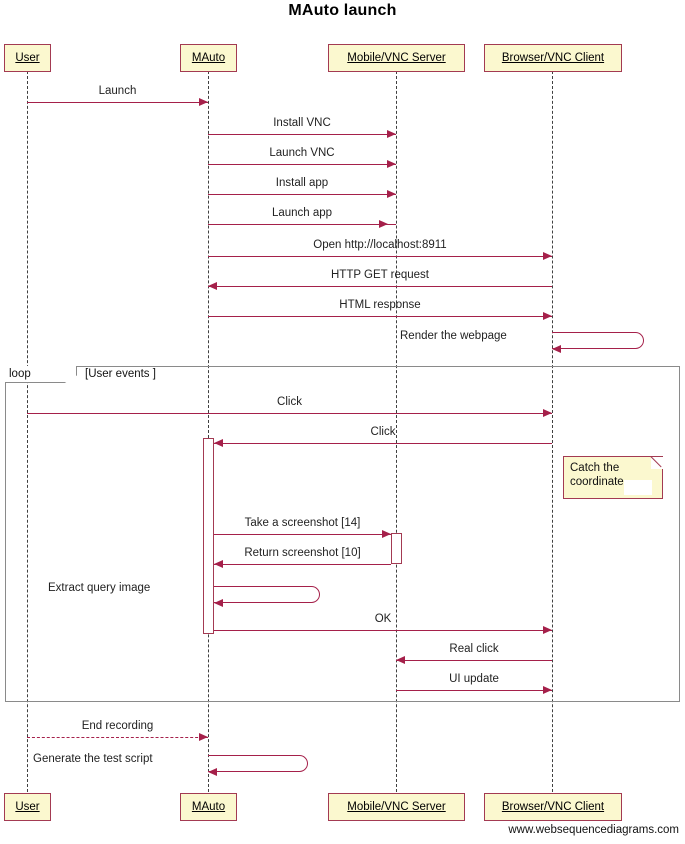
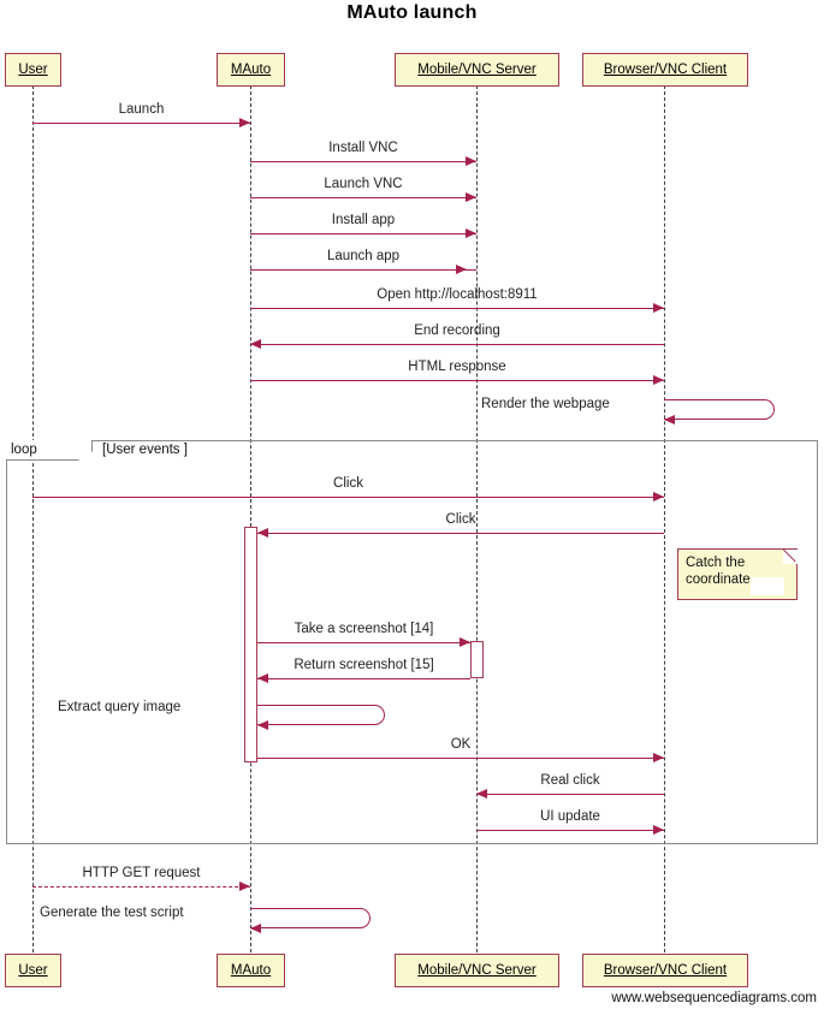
  MAuto launch
  loop
  [User events ]
  User
  MAuto
  Mobile/VNC Server
  Browser/VNC Client
  User
  MAuto
  Mobile/VNC Server
  Browser/VNC Client
  Launch
  Install VNC
  Launch VNC
  Install app
  Launch app
  Open http://localhost:8911
- HTTP GET request
+ End recording
  HTML response
  Render the webpage
  Click
  Click
  Catch the
  coordinate
  Take a screenshot [14]
- Return screenshot [10]
+ Return screenshot [15]
  Extract query image
  OK
  Real click
  UI update
- End recording
+ HTTP GET request
  Generate the test script
  www.websequencediagrams.com
